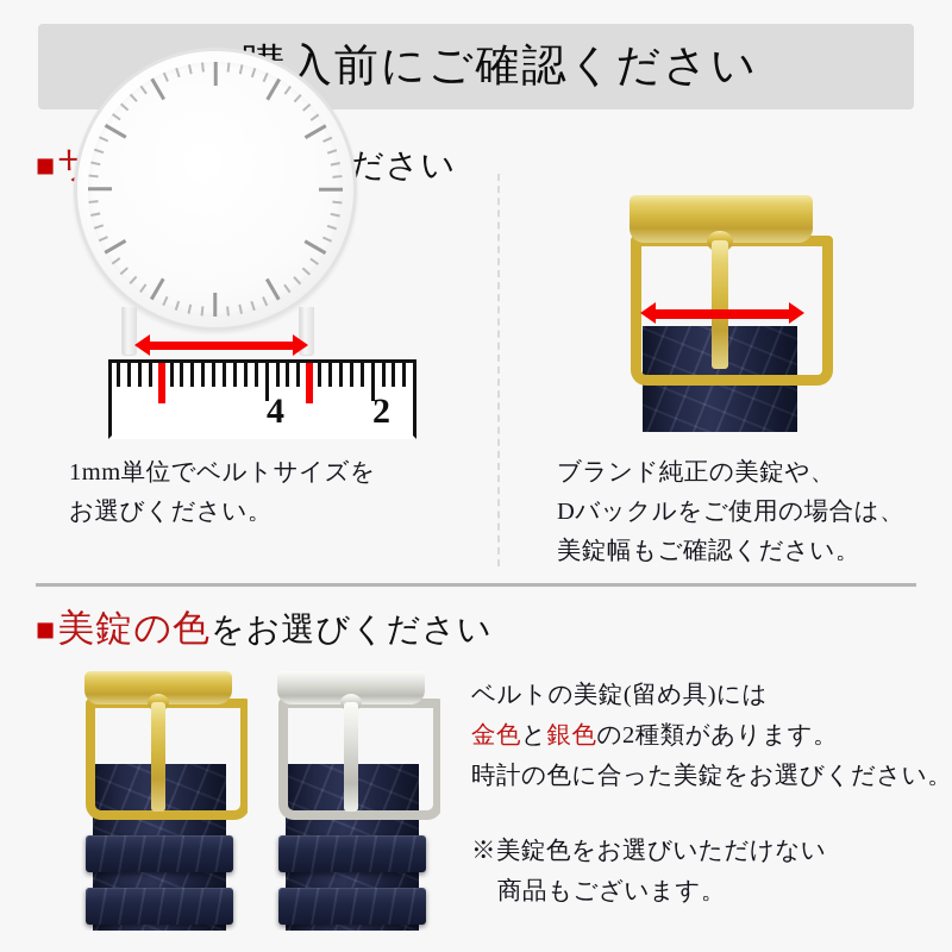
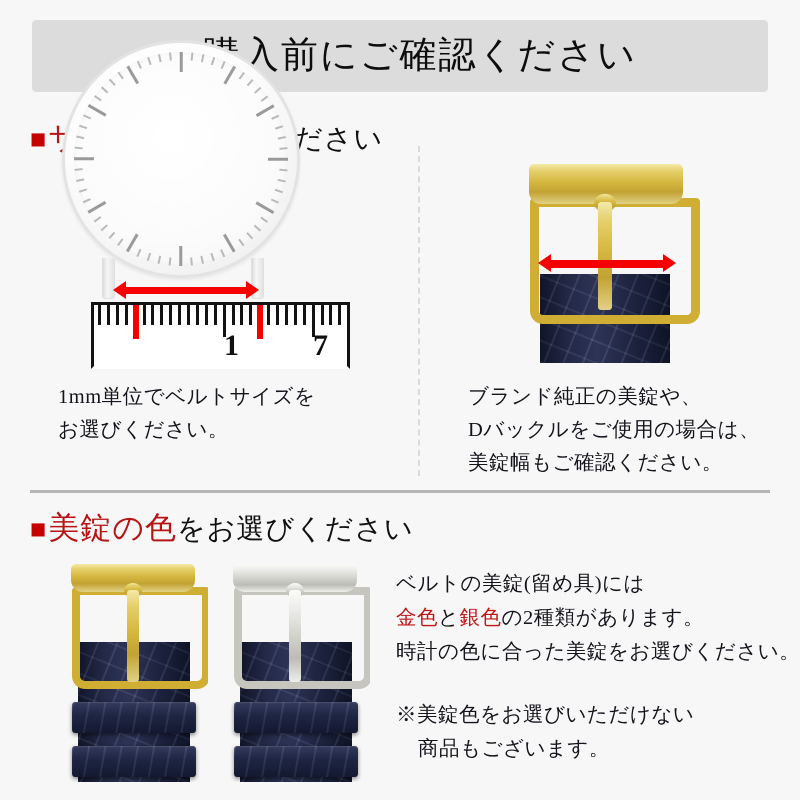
  入前にご確認ください
- 4
+ 1
- 2
+ 7
  1mm単位でベルトサイズを
  お選びください。
  ブランド純正の美錠や、
  Dバックルをご使用の場合は、
  美錠幅もご確認ください。
  ■美錠の色をお選びください
  ベルトの美錠(留め具)には
  金色と銀色の2種類があります。
  時計の色に合った美錠をお選びください。
  ※美錠色をお選びいただけない
  商品もございます。
